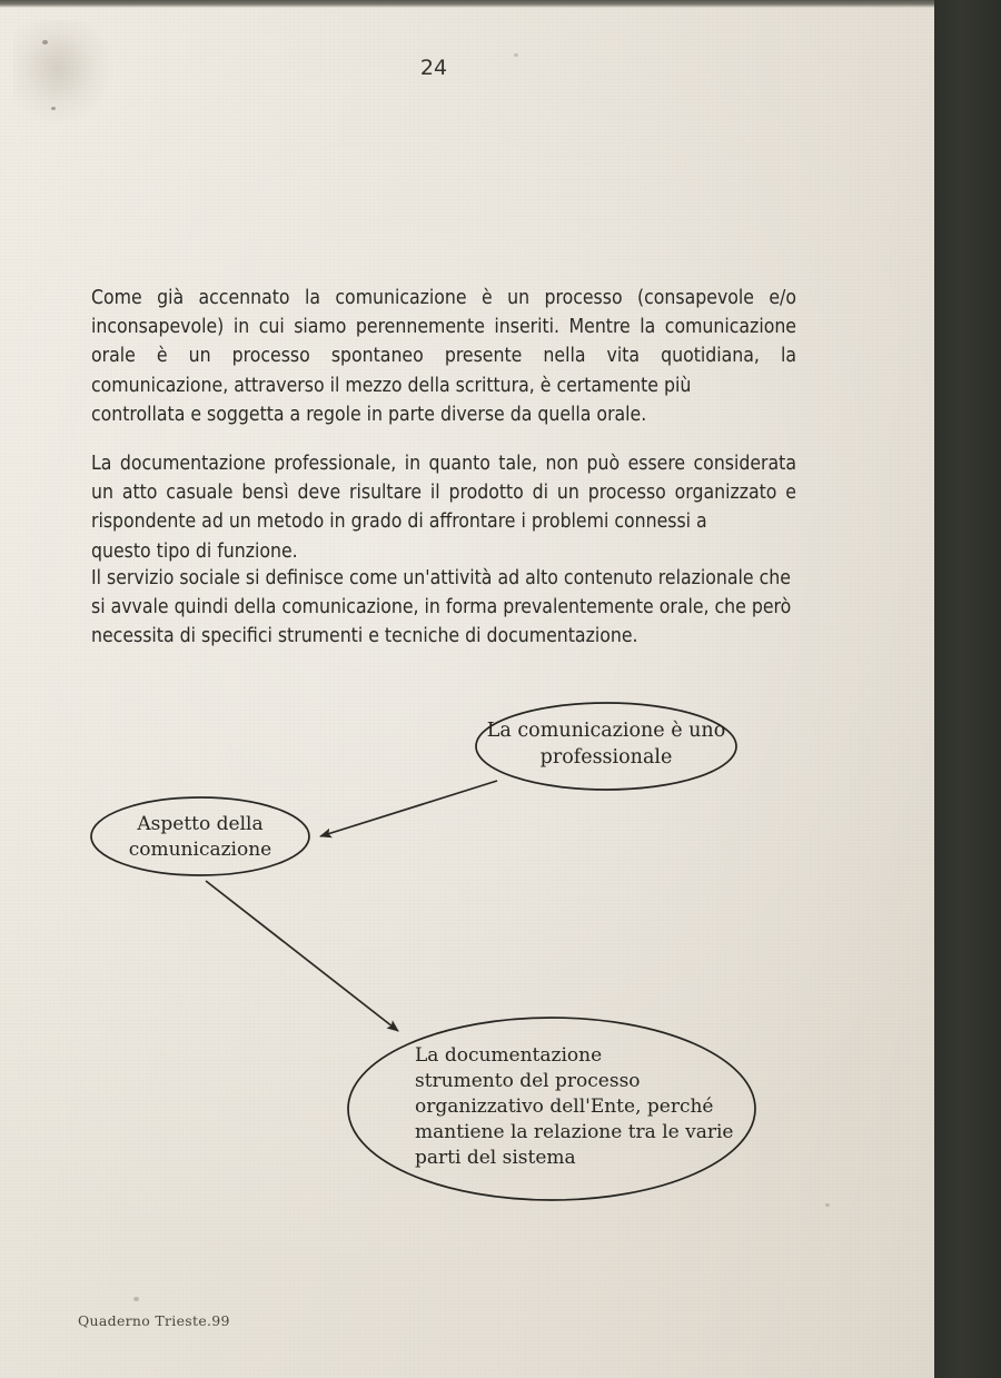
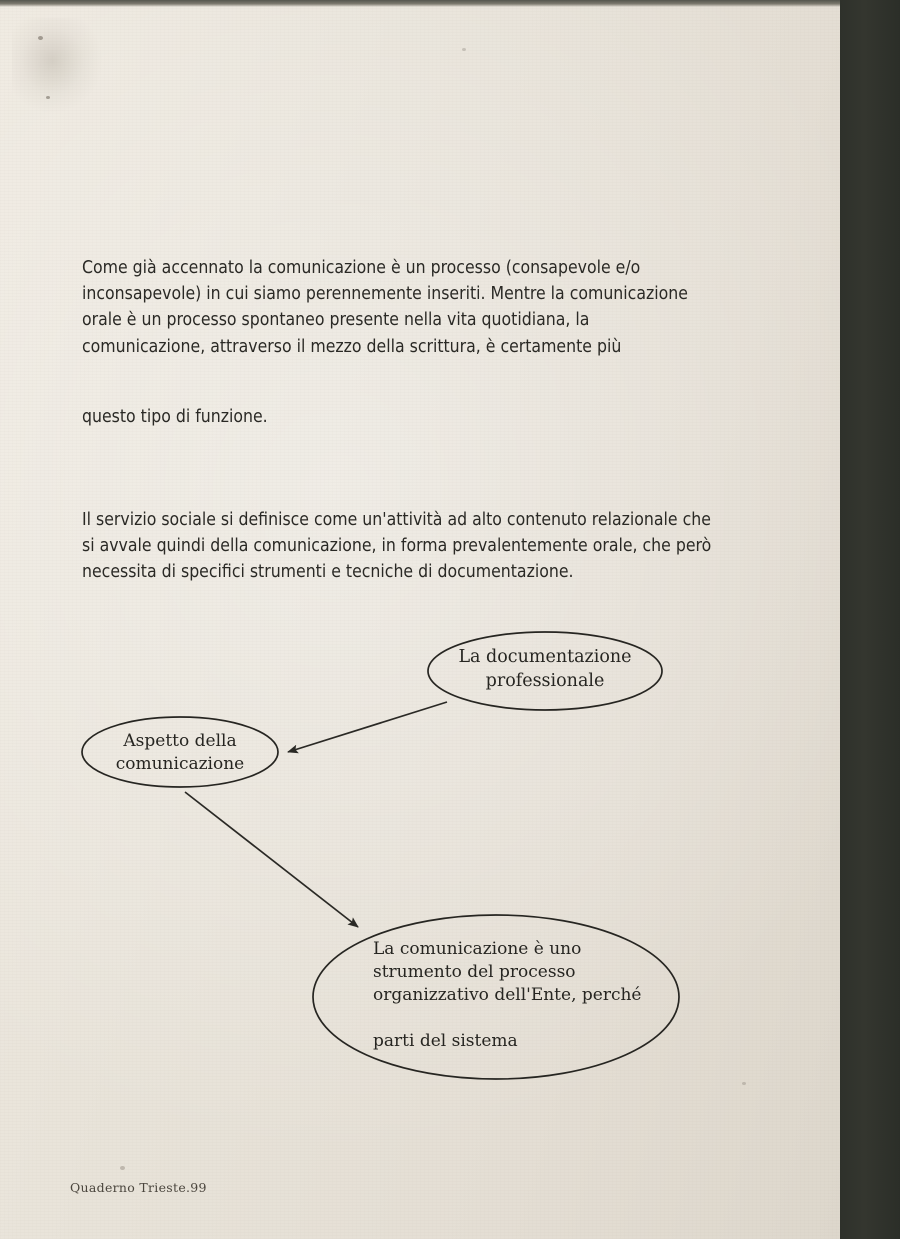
- 24
  Come già accennato la comunicazione è un processo (consapevole e/o inconsapevole) in cui siamo perennemente inseriti. Mentre la comunicazione orale è un processo spontaneo presente nella vita quotidiana, la comunicazione, attraverso il mezzo della scrittura, è certamente più
- controllata e soggetta a regole in parte diverse da quella orale.
- La documentazione professionale, in quanto tale, non può essere considerata un atto casuale bensì deve risultare il prodotto di un processo organizzato e rispondente ad un metodo in grado di affrontare i problemi connessi a
  questo tipo di funzione.
  Il servizio sociale si definisce come un'attività ad alto contenuto relazionale che si avvale quindi della comunicazione, in forma prevalentemente orale, che però necessita di specifici strumenti e tecniche di documentazione.
- La comunicazione è uno
+ La documentazione
  professionale
  Aspetto della
  comunicazione
- La documentazione
+ La comunicazione è uno
  strumento del processo
  organizzativo dell'Ente, perché
- mantiene la relazione tra le varie
  parti del sistema
  Quaderno Trieste.99
